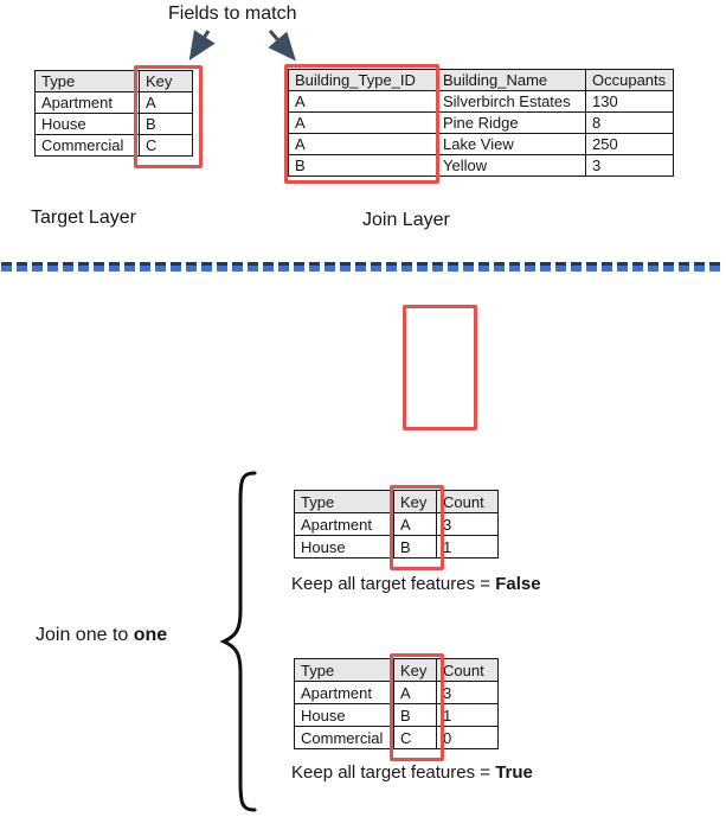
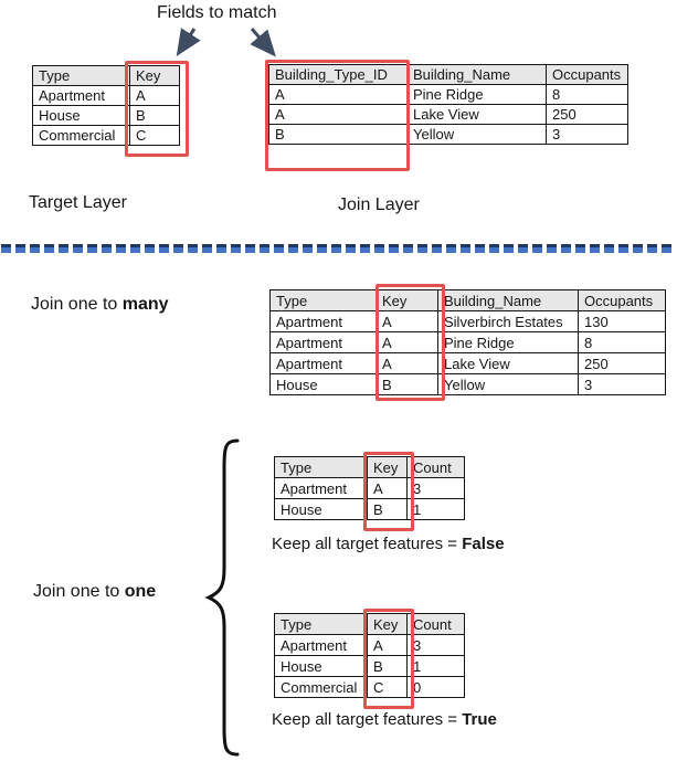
  Fields to match
  Type	Key
  Apartment	A
  House	B
  Commercial	C
  Target Layer
  Building_Type_ID	Building_Name	Occupants
- A	Silverbirch Estates	130
  A	Pine Ridge	8
  A	Lake View	250
  B	Yellow	3
  Join Layer
+ Join one to many
+ Type	Key	Building_Name	Occupants
+ Apartment	A	Silverbirch Estates	130
+ Apartment	A	Pine Ridge	8
+ Apartment	A	Lake View	250
+ House	B	Yellow	3
  Join one to one
  Type	Key	Count
  Apartment	A	3
  House	B	1
  Keep all target features = False
  Type	Key	Count
  Apartment	A	3
  House	B	1
  Commercial	C	0
  Keep all target features = True
